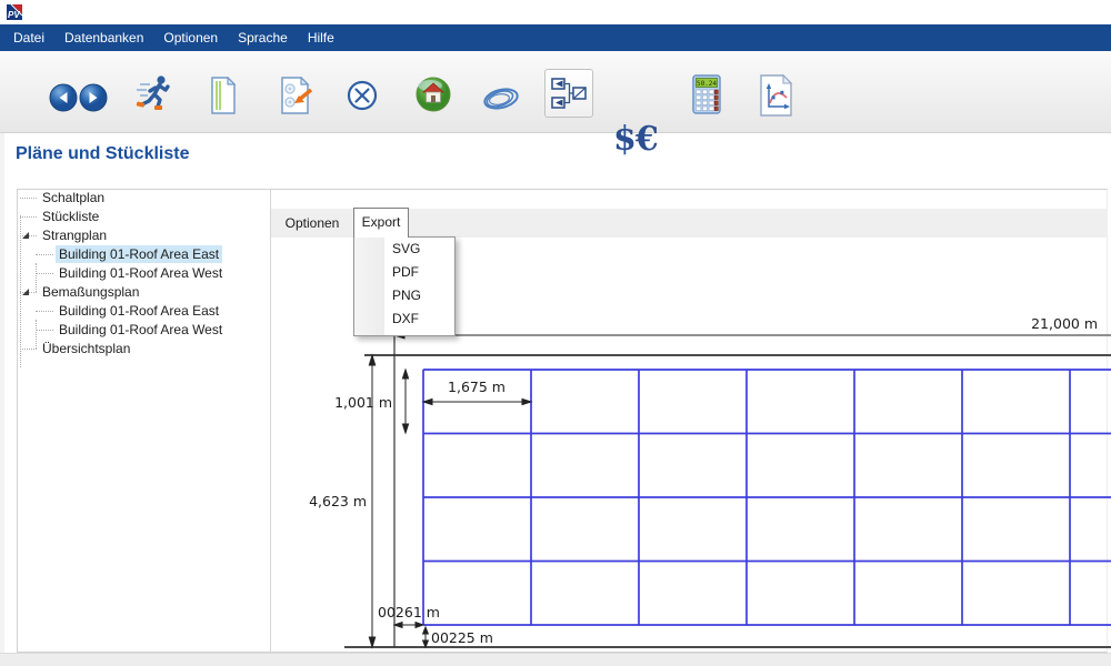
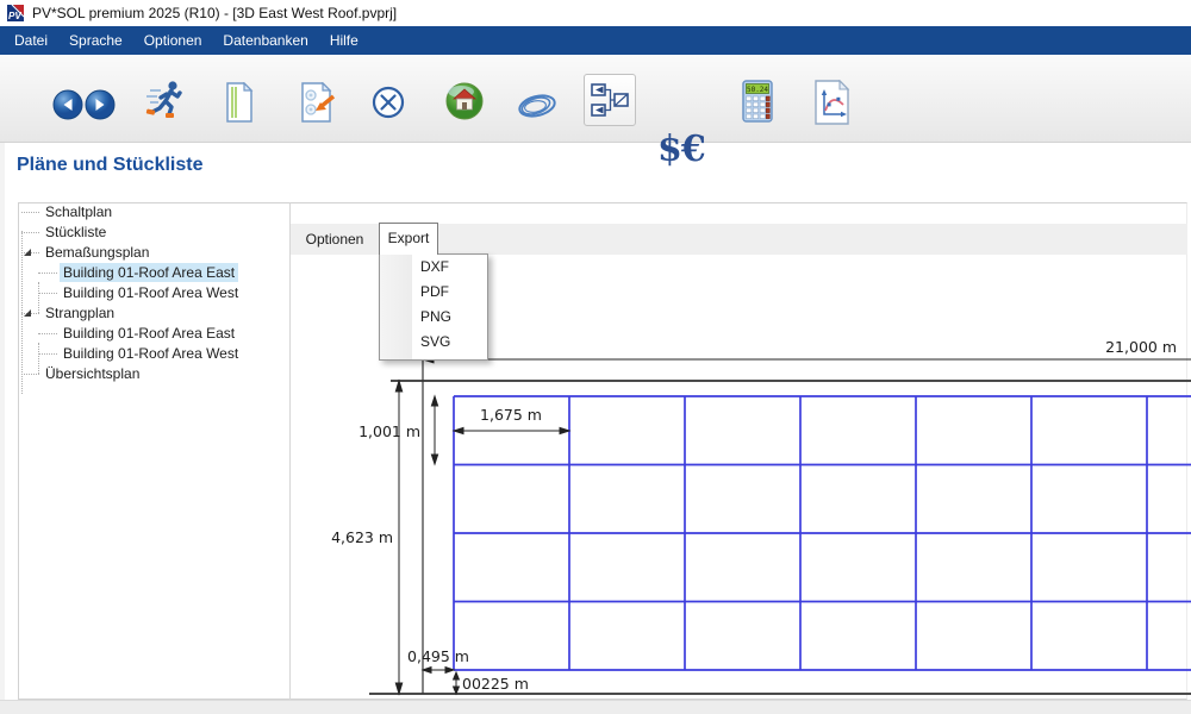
  PV
+ PV*SOL premium 2025 (R10) - [3D East West Roof.pvprj]
  Datei
- Datenbanken
+ Sprache
  Optionen
- Sprache
+ Datenbanken
  Hilfe
  $€
  Pläne und Stückliste
  Schaltplan
  Stückliste
- Strangplan
+ Bemaßungsplan
  Building 01-Roof Area East
  Building 01-Roof Area West
- Bemaßungsplan
+ Strangplan
  Building 01-Roof Area East
  Building 01-Roof Area West
  Übersichtsplan
  Optionen
  Export
  21,000 m
  4,623 m
  1,001 m
  1,675 m
- 00261 m
+ 0,495 m
  00225 m
- SVG
+ DXF
  PDF
  PNG
- DXF
+ SVG
